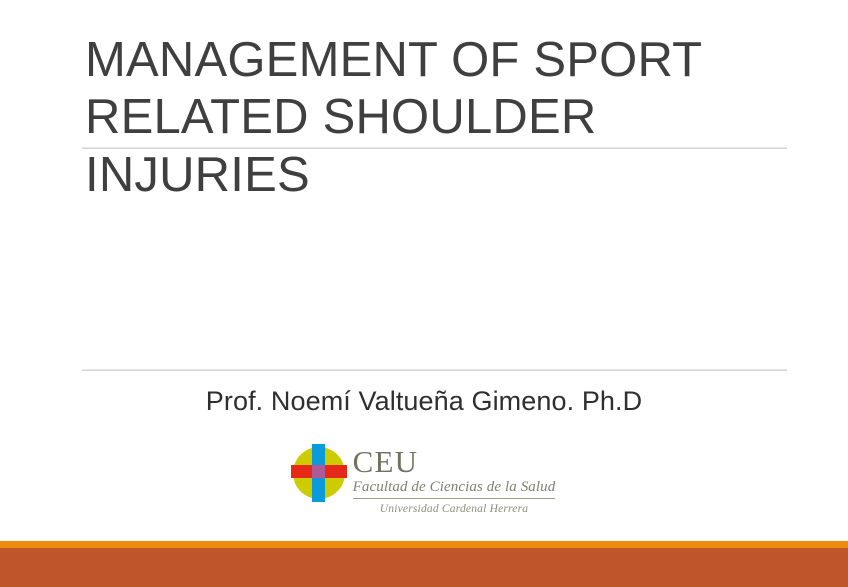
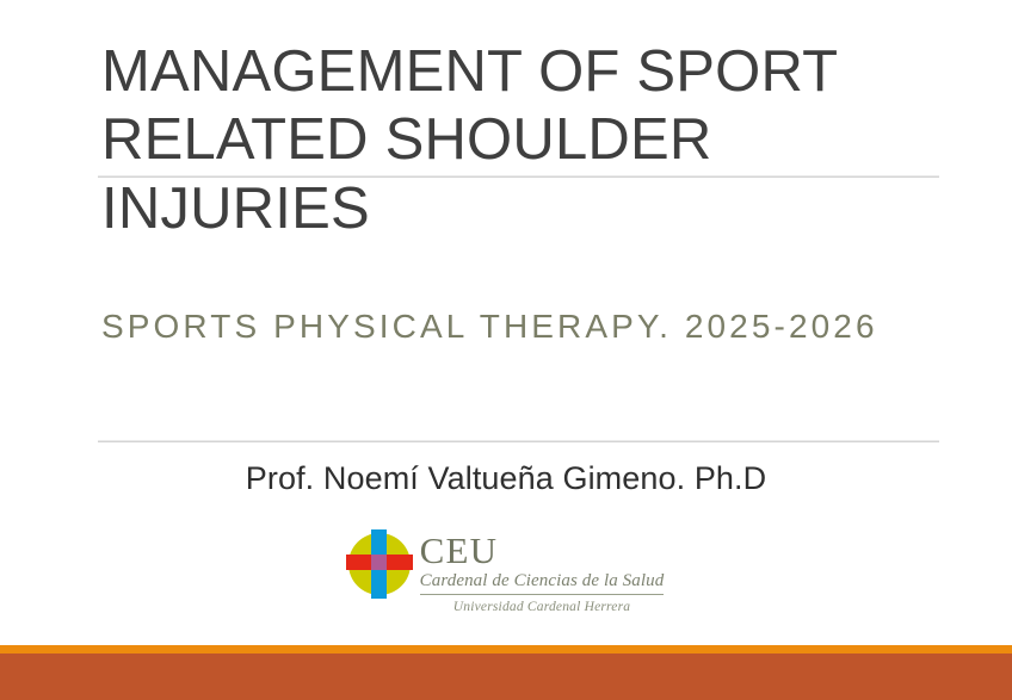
  MANAGEMENT OF SPORT
  RELATED SHOULDER INJURIES
+ SPORTS PHYSICAL THERAPY. 2025-2026
  Prof. Noemí Valtueña Gimeno. Ph.D
  CEU
- Facultad de Ciencias de la Salud
+ Cardenal de Ciencias de la Salud
  Universidad Cardenal Herrera
